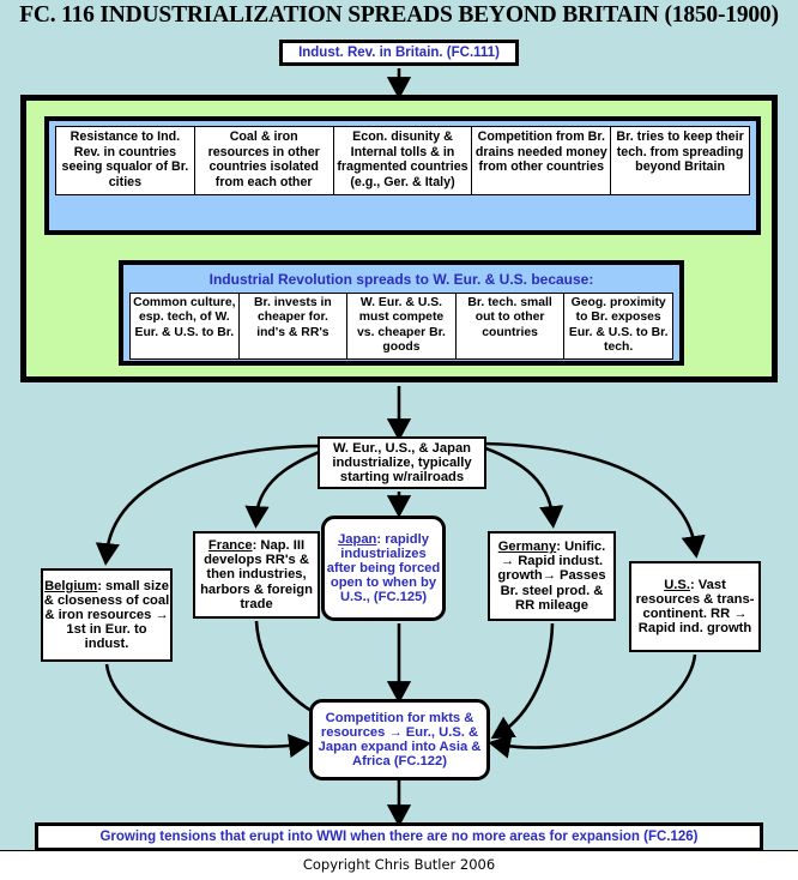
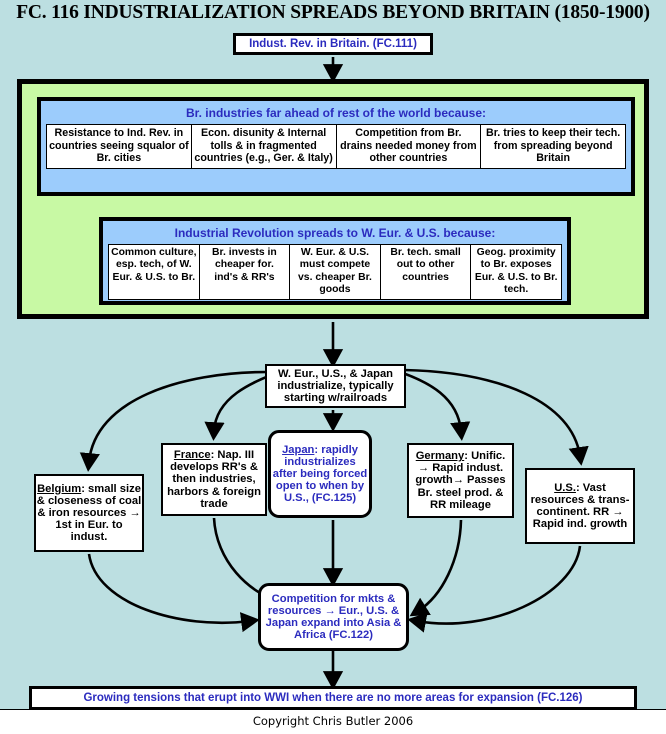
  FC. 116 INDUSTRIALIZATION SPREADS BEYOND BRITAIN (1850-1900)
  Indust. Rev. in Britain. (FC.111)
+ Br. industries far ahead of rest of the world because:
  Resistance to Ind. Rev. in countries seeing squalor of Br. cities
- Coal & iron resources in other countries isolated from each other
  Econ. disunity & Internal tolls & in fragmented countries (e.g., Ger. & Italy)
  Competition from Br. drains needed money from other countries
  Br. tries to keep their tech. from spreading beyond Britain
  Industrial Revolution spreads to W. Eur. & U.S. because:
  Common culture, esp. tech, of W. Eur. & U.S. to Br.
  Br. invests in cheaper for. ind's & RR's
  W. Eur. & U.S. must compete vs. cheaper Br. goods
  Br. tech. small out to other countries
  Geog. proximity to Br. exposes Eur. & U.S. to Br. tech.
  W. Eur., U.S., & Japan industrialize, typically starting w/railroads
  Belgium: small size & closeness of coal & iron resources → 1st in Eur. to indust.
  France: Nap. III develops RR's & then industries, harbors & foreign trade
  Japan: rapidly industrializes after being forced open to when by U.S., (FC.125)
  Germany: Unific. → Rapid indust. growth→ Passes Br. steel prod. & RR mileage
  U.S.: Vast resources & trans-continent. RR → Rapid ind. growth
  Competition for mkts & resources → Eur., U.S. & Japan expand into Asia & Africa (FC.122)
  Growing tensions that erupt into WWI when there are no more areas for expansion (FC.126)
  Copyright Chris Butler 2006
